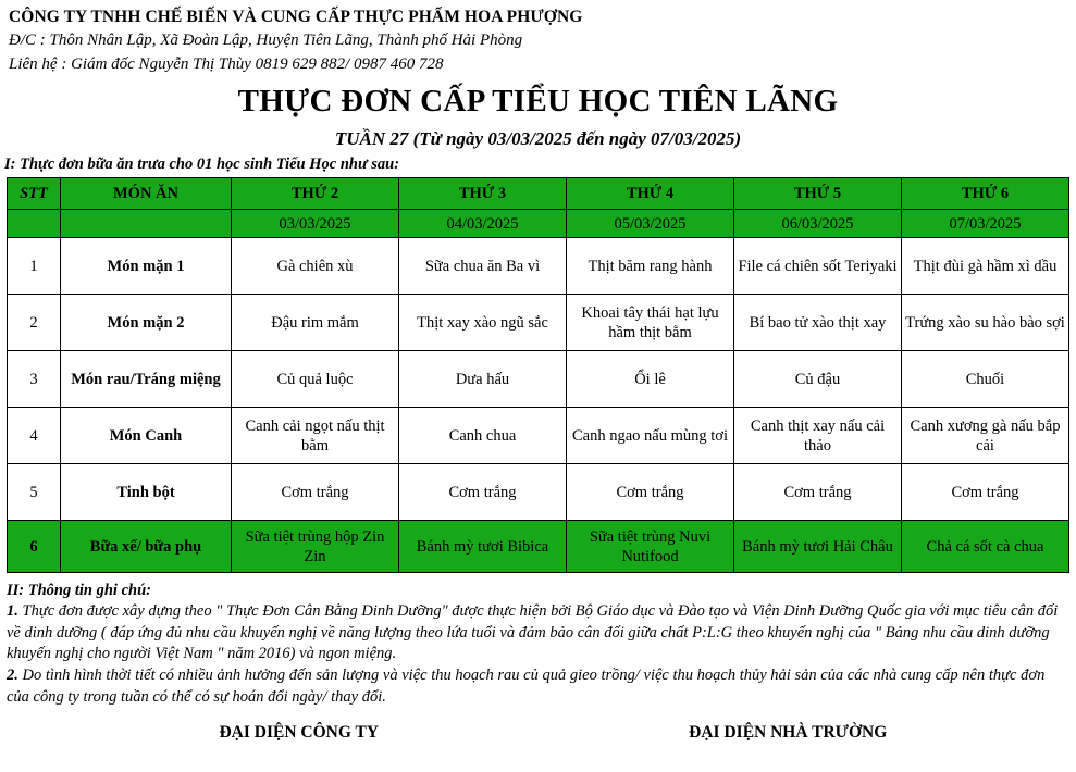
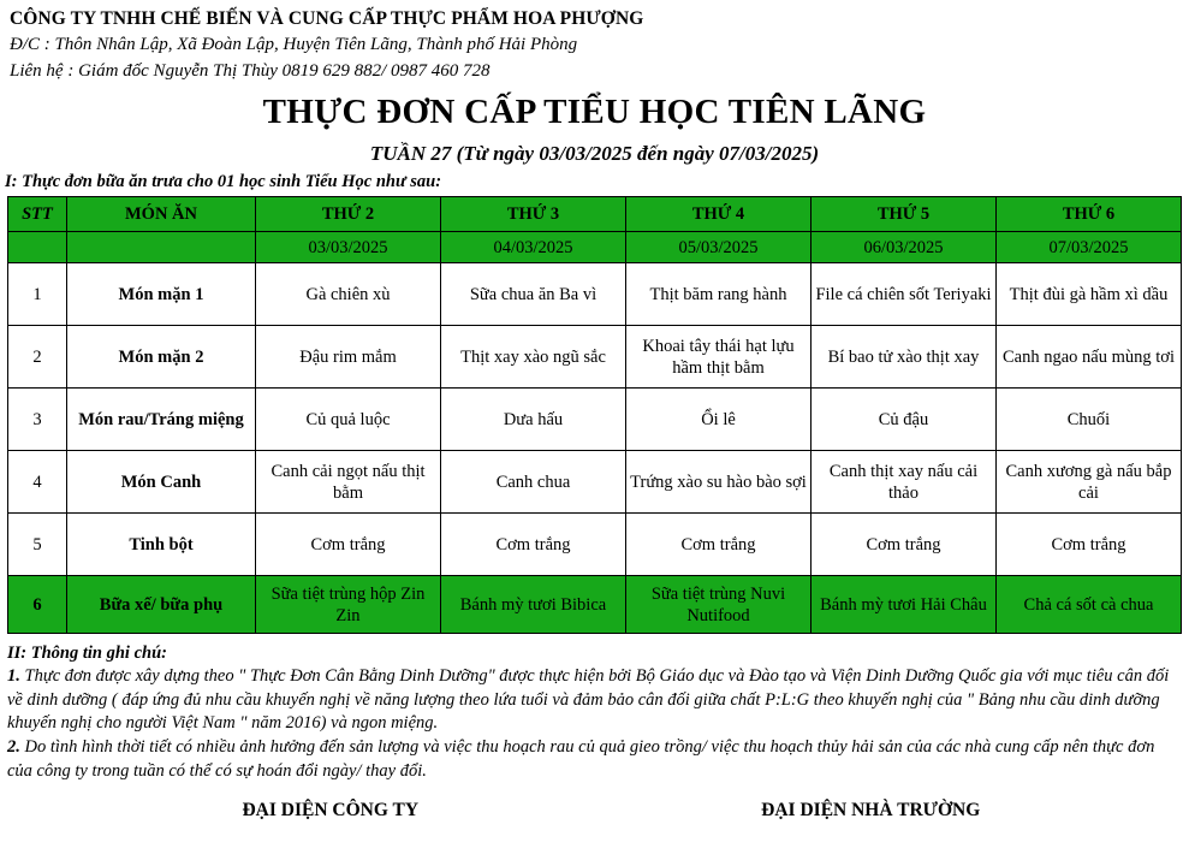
  CÔNG TY TNHH CHẾ BIẾN VÀ CUNG CẤP THỰC PHẨM HOA PHƯỢNG
  Đ/C : Thôn Nhân Lập, Xã Đoàn Lập, Huyện Tiên Lãng, Thành phố Hải Phòng
  Liên hệ : Giám đốc Nguyễn Thị Thùy 0819 629 882/ 0987 460 728
  THỰC ĐƠN CẤP TIỂU HỌC TIÊN LÃNG
  TUẦN 27 (Từ ngày 03/03/2025 đến ngày 07/03/2025)
  I: Thực đơn bữa ăn trưa cho 01 học sinh Tiểu Học như sau:
  STT	MÓN ĂN	THỨ 2	THỨ 3	THỨ 4	THỨ 5	THỨ 6
  		03/03/2025	04/03/2025	05/03/2025	06/03/2025	07/03/2025
  1	Món mặn 1	Gà chiên xù	Sữa chua ăn Ba vì	Thịt băm rang hành	File cá chiên sốt Teriyaki	Thịt đùi gà hầm xì dầu
- 2	Món mặn 2	Đậu rim mắm	Thịt xay xào ngũ sắc	Khoai tây thái hạt lựu hầm thịt bằm	Bí bao tử xào thịt xay	Trứng xào su hào bào sợi
+ 2	Món mặn 2	Đậu rim mắm	Thịt xay xào ngũ sắc	Khoai tây thái hạt lựu hầm thịt bằm	Bí bao tử xào thịt xay	Canh ngao nấu mùng tơi
  3	Món rau/Tráng miệng	Củ quả luộc	Dưa hấu	Ổi lê	Củ đậu	Chuối
- 4	Món Canh	Canh cải ngọt nấu thịt bằm	Canh chua	Canh ngao nấu mùng tơi	Canh thịt xay nấu cải thảo	Canh xương gà nấu bắp cải
+ 4	Món Canh	Canh cải ngọt nấu thịt bằm	Canh chua	Trứng xào su hào bào sợi	Canh thịt xay nấu cải thảo	Canh xương gà nấu bắp cải
  5	Tinh bột	Cơm trắng	Cơm trắng	Cơm trắng	Cơm trắng	Cơm trắng
  6	Bữa xế/ bữa phụ	Sữa tiệt trùng hộp Zin Zin	Bánh mỳ tươi Bibica	Sữa tiệt trùng Nuvi Nutifood	Bánh mỳ tươi Hải Châu	Chả cá sốt cà chua
  II: Thông tin ghi chú:
  1. Thực đơn được xây dựng theo " Thực Đơn Cân Bằng Dinh Dưỡng" được thực hiện bởi Bộ Giáo dục và Đào tạo và Viện Dinh Dưỡng Quốc gia với mục tiêu cân đối về dinh dưỡng ( đáp ứng đủ nhu cầu khuyến nghị về năng lượng theo lứa tuổi và đảm bảo cân đối giữa chất P:L:G theo khuyến nghị của " Bảng nhu cầu dinh dưỡng khuyến nghị cho người Việt Nam " năm 2016) và ngon miệng.
  2. Do tình hình thời tiết có nhiều ảnh hưởng đến sản lượng và việc thu hoạch rau củ quả gieo trồng/ việc thu hoạch thủy hải sản của các nhà cung cấp nên thực đơn của công ty trong tuần có thể có sự hoán đổi ngày/ thay đổi.
  ĐẠI DIỆN CÔNG TY
  ĐẠI DIỆN NHÀ TRƯỜNG
